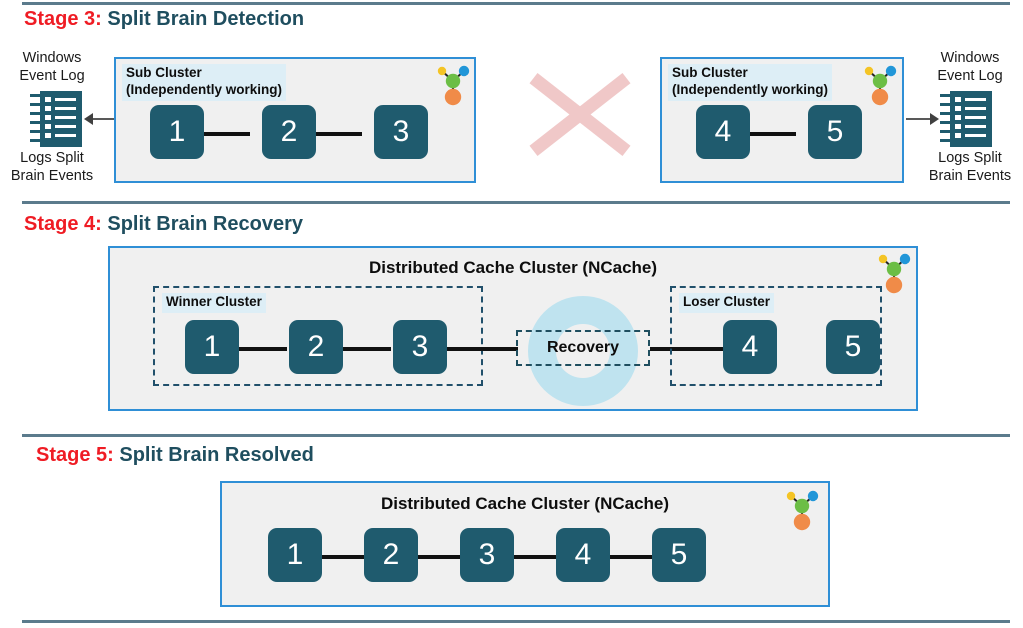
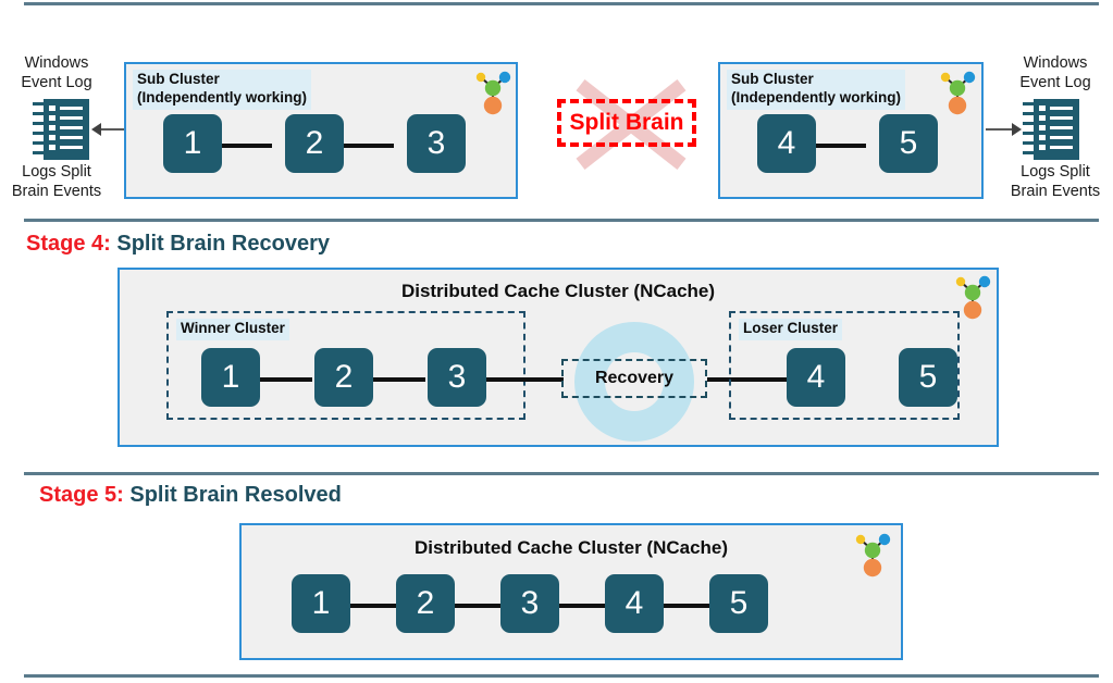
- Stage 3: Split Brain Detection
  Windows
  Event Log
  Logs Split
  Brain Events
  Sub Cluster
  (Independently working)
  1
  2
  3
+ Split Brain
  Sub Cluster
  (Independently working)
  4
  5
  Windows
  Event Log
  Logs Split
  Brain Events
  Stage 4: Split Brain Recovery
  Distributed Cache Cluster (NCache)
  Winner Cluster
  1
  2
  3
  Recovery
  Loser Cluster
  4
  5
  Stage 5: Split Brain Resolved
  Distributed Cache Cluster (NCache)
  1
  2
  3
  4
  5
